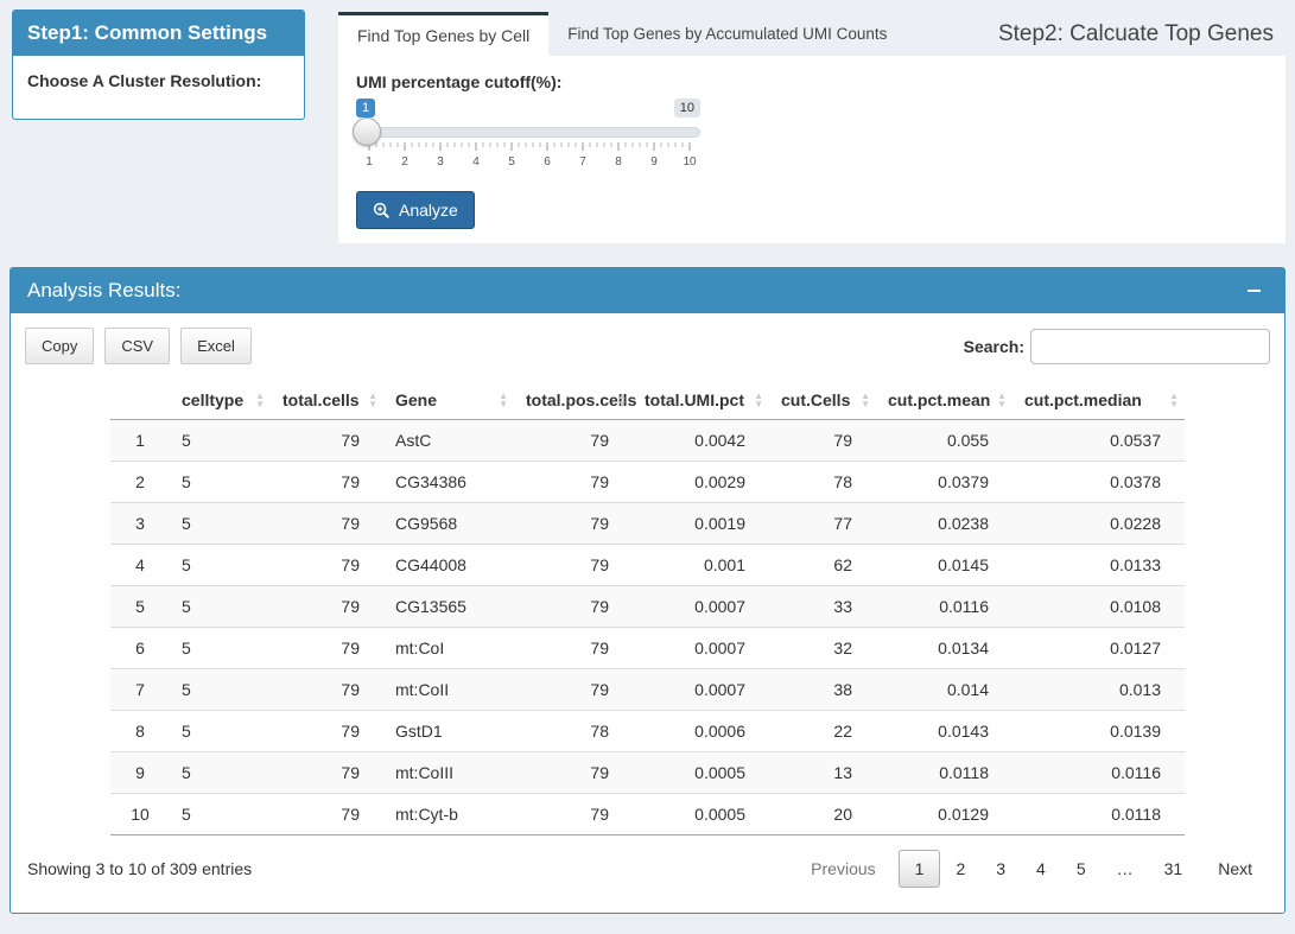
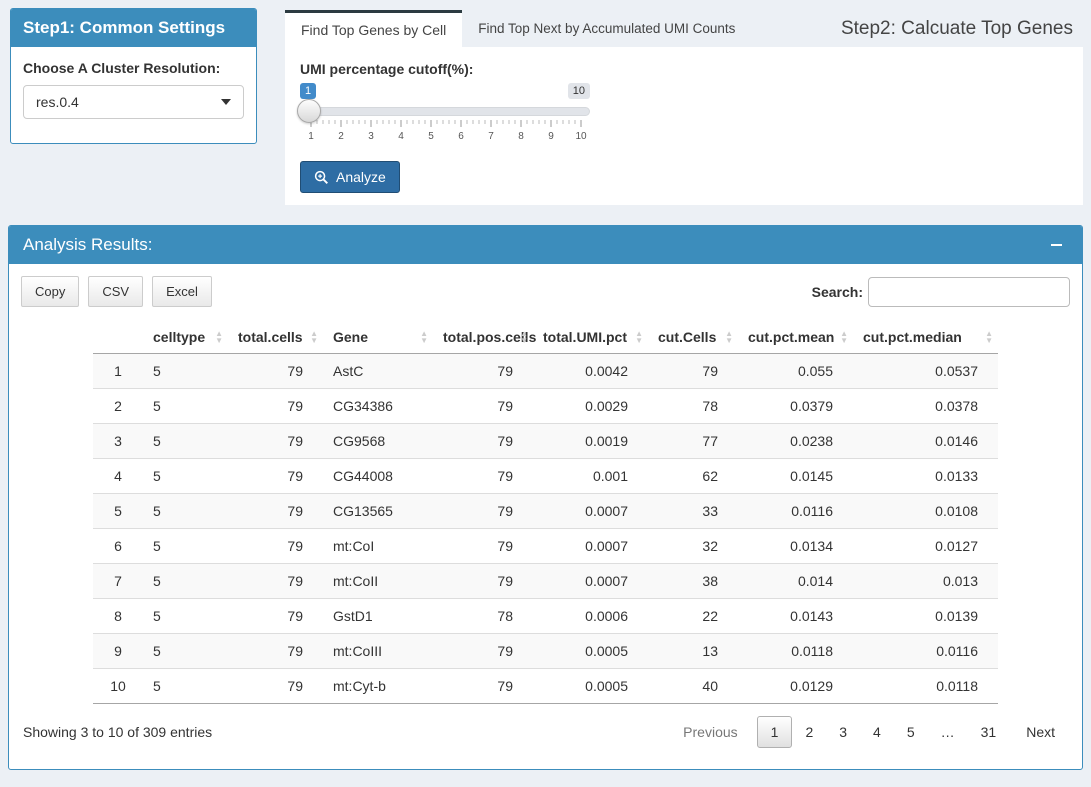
  Step1: Common Settings
  Choose A Cluster Resolution:
+ res.0.4
  Find Top Genes by Cell
- Find Top Genes by Accumulated UMI Counts
+ Find Top Next by Accumulated UMI Counts
  Step2: Calcuate Top Genes
  UMI percentage cutoff(%):
  1
  10
  1
  2
  3
  4
  5
  6
  7
  8
  9
  10
  Analyze
  Analysis Results:
  Copy
  CSV
  Excel
  Search:
  	celltype ▲▼	total.cells ▲▼	Gene ▲▼	total.pos.cells▲▼	total.UMI.pct ▲▼	cut.Cells ▲▼	cut.pct.mean ▲▼	cut.pct.median ▲▼
  1	5	79	AstC	79	0.0042	79	0.055	0.0537
  2	5	79	CG34386	79	0.0029	78	0.0379	0.0378
- 3	5	79	CG9568	79	0.0019	77	0.0238	0.0228
+ 3	5	79	CG9568	79	0.0019	77	0.0238	0.0146
  4	5	79	CG44008	79	0.001	62	0.0145	0.0133
  5	5	79	CG13565	79	0.0007	33	0.0116	0.0108
  6	5	79	mt:CoI	79	0.0007	32	0.0134	0.0127
  7	5	79	mt:CoII	79	0.0007	38	0.014	0.013
  8	5	79	GstD1	78	0.0006	22	0.0143	0.0139
  9	5	79	mt:CoIII	79	0.0005	13	0.0118	0.0116
- 10	5	79	mt:Cyt-b	79	0.0005	20	0.0129	0.0118
+ 10	5	79	mt:Cyt-b	79	0.0005	40	0.0129	0.0118
  Showing 3 to 10 of 309 entries
  Previous
  1
  2
  3
  4
  5
  …
  31
  Next
